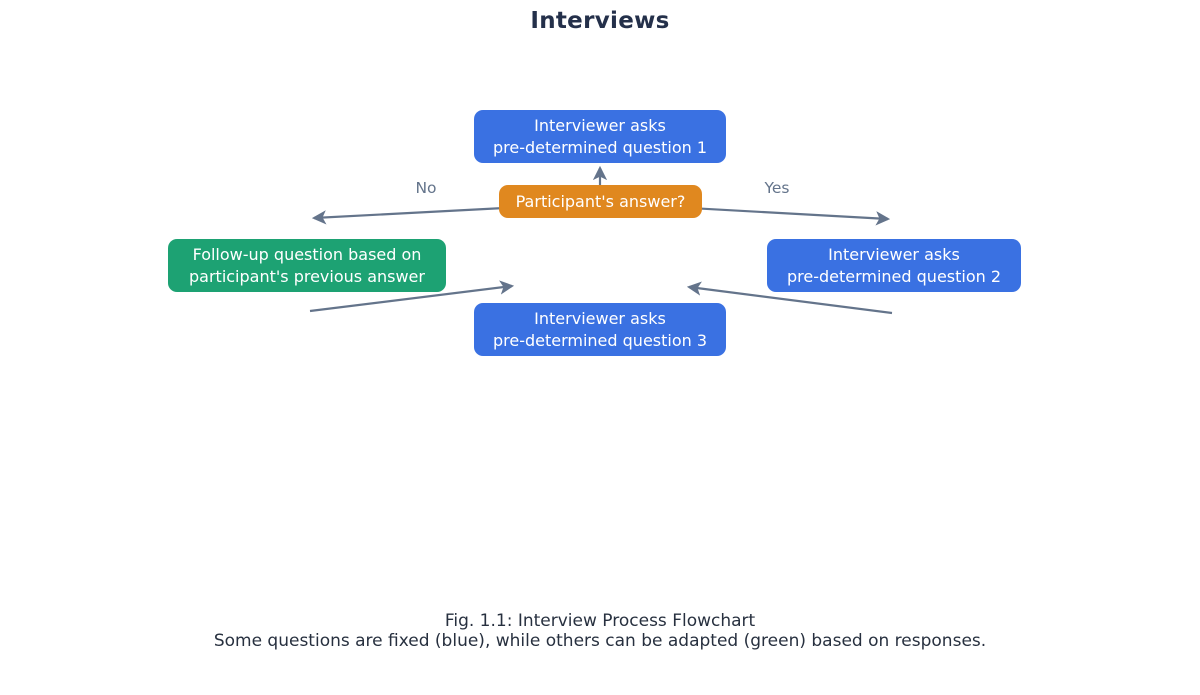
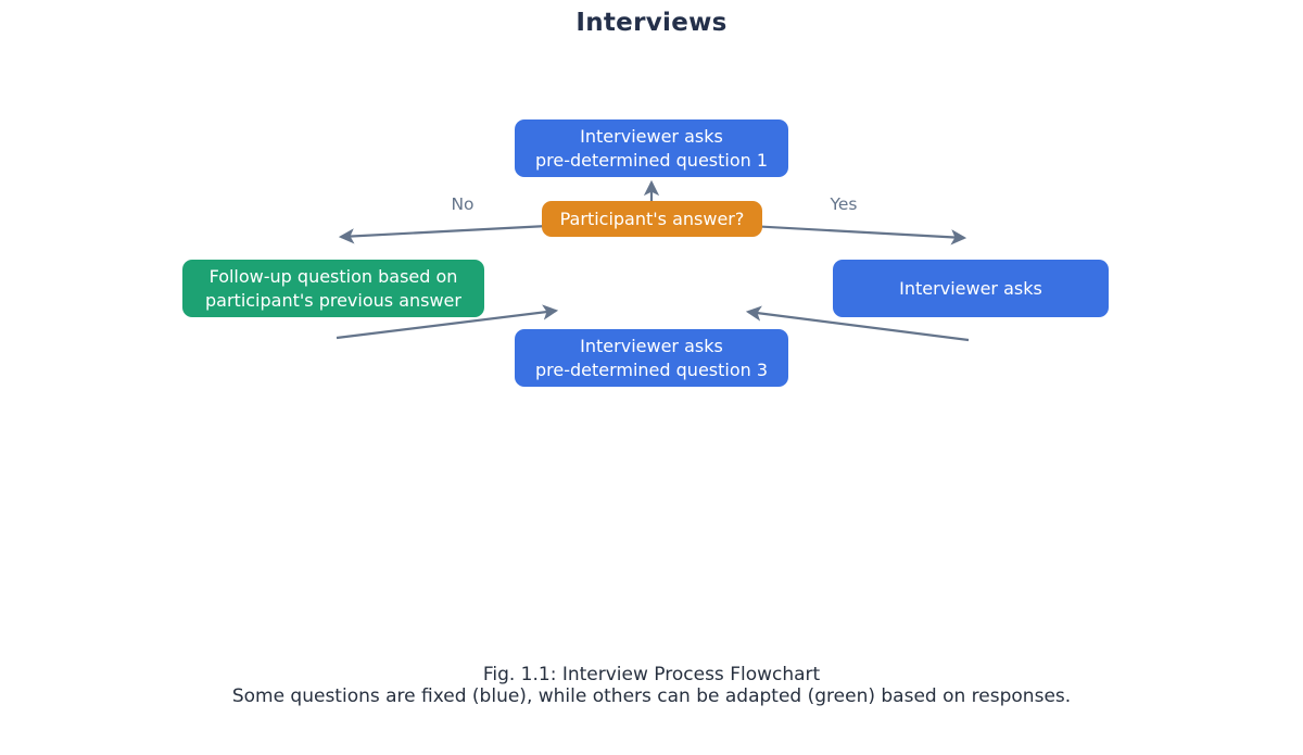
  Interviews
  Interviewer asks
  pre-determined question 1
  Participant's answer?
  Follow-up question based on
  participant's previous answer
  Interviewer asks
- pre-determined question 2
  Interviewer asks
  pre-determined question 3
  No
  Yes
  Fig. 1.1: Interview Process Flowchart
  Some questions are fixed (blue), while others can be adapted (green) based on responses.
